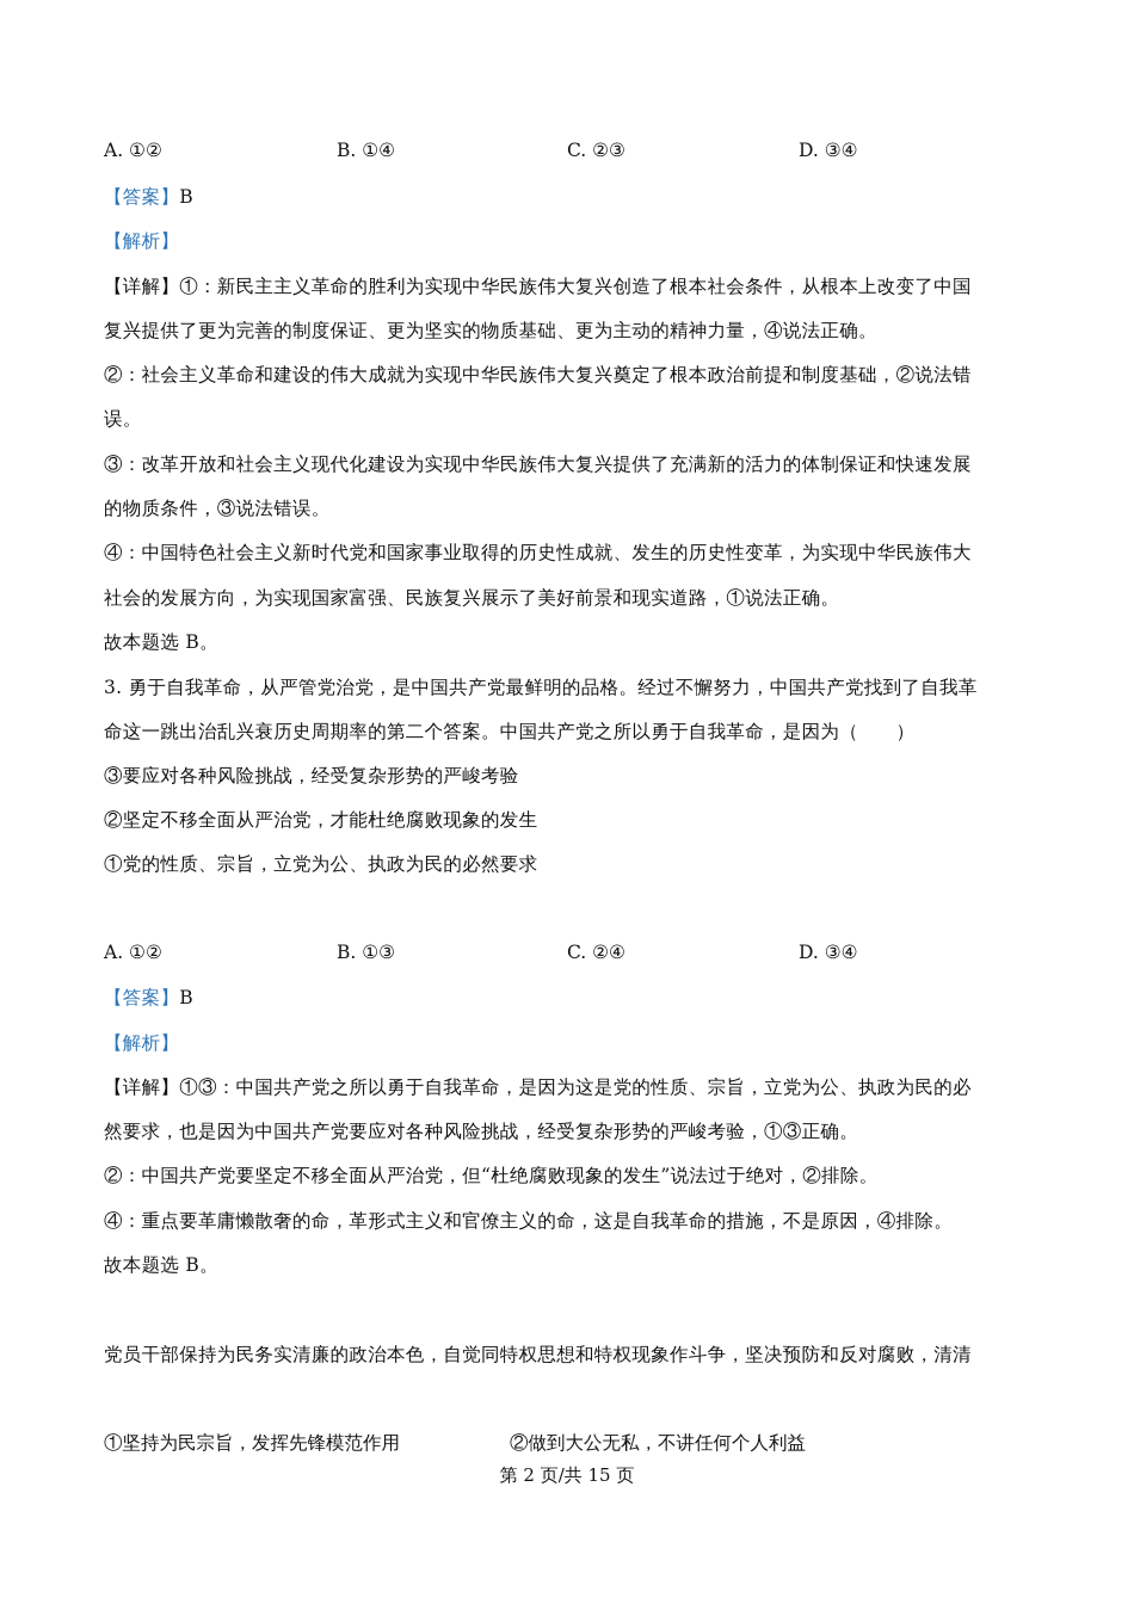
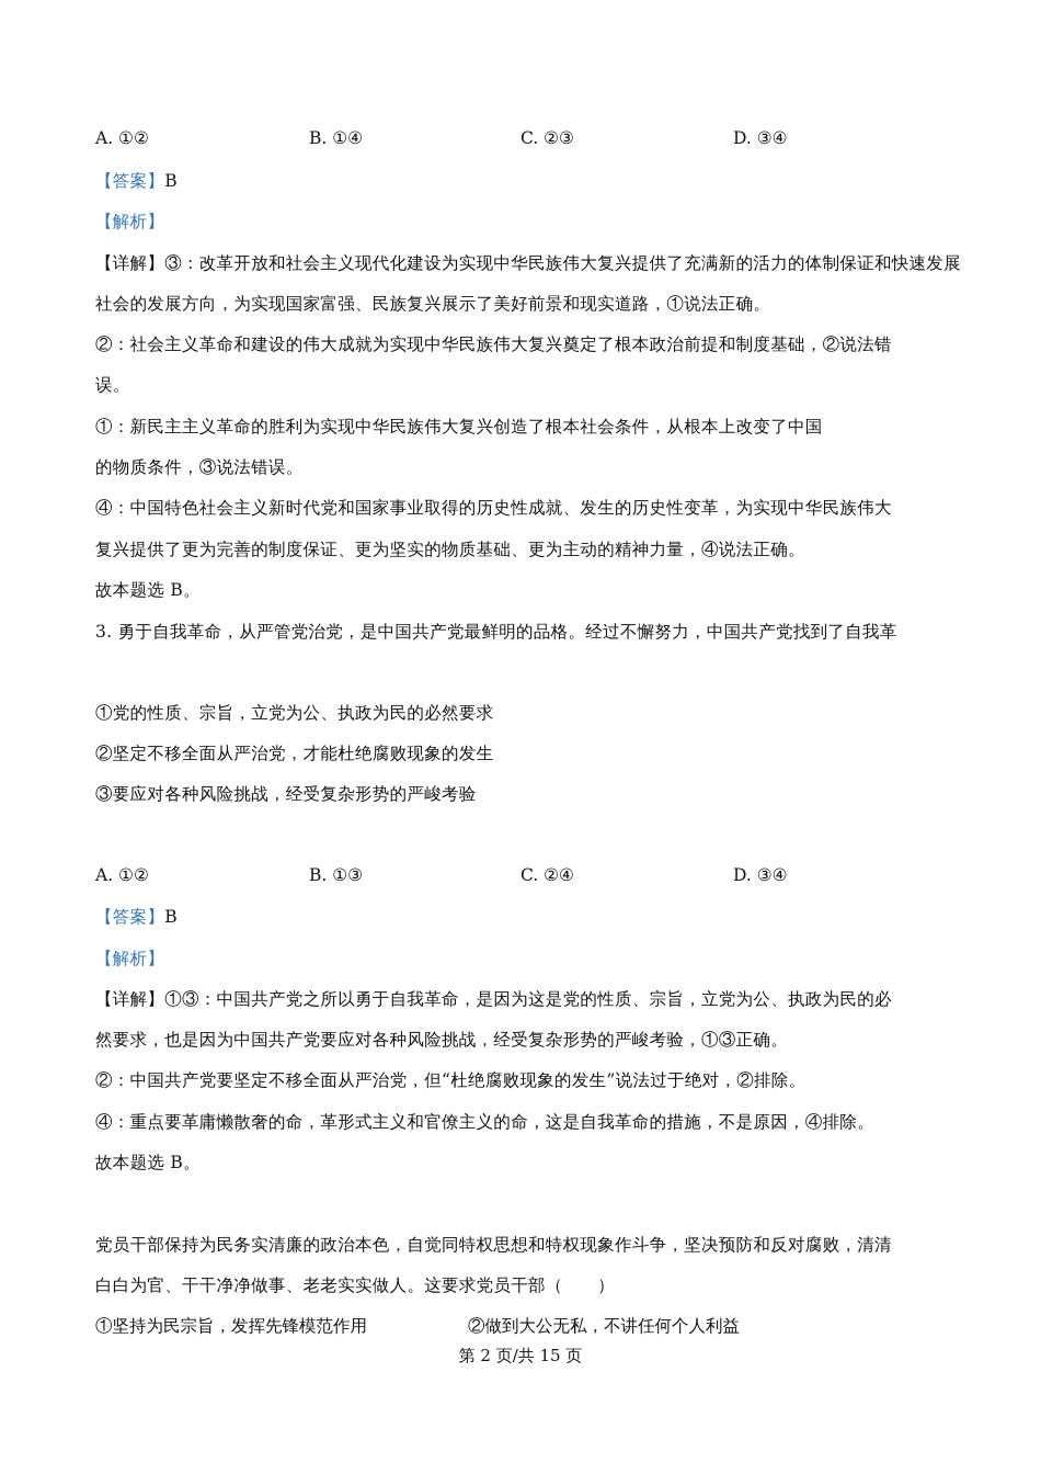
  A. ①②
  B. ①④
  C. ②③
  D. ③④
  【答案】B
  【解析】
- 【详解】①：新民主主义革命的胜利为实现中华民族伟大复兴创造了根本社会条件，从根本上改变了中国
+ 【详解】③：改革开放和社会主义现代化建设为实现中华民族伟大复兴提供了充满新的活力的体制保证和快速发展
- 复兴提供了更为完善的制度保证、更为坚实的物质基础、更为主动的精神力量，④说法正确。
+ 社会的发展方向，为实现国家富强、民族复兴展示了美好前景和现实道路，①说法正确。
  ②：社会主义革命和建设的伟大成就为实现中华民族伟大复兴奠定了根本政治前提和制度基础，②说法错
  误。
- ③：改革开放和社会主义现代化建设为实现中华民族伟大复兴提供了充满新的活力的体制保证和快速发展
+ ①：新民主主义革命的胜利为实现中华民族伟大复兴创造了根本社会条件，从根本上改变了中国
  的物质条件，③说法错误。
  ④：中国特色社会主义新时代党和国家事业取得的历史性成就、发生的历史性变革，为实现中华民族伟大
- 社会的发展方向，为实现国家富强、民族复兴展示了美好前景和现实道路，①说法正确。
+ 复兴提供了更为完善的制度保证、更为坚实的物质基础、更为主动的精神力量，④说法正确。
  故本题选 B。
  3. 勇于自我革命，从严管党治党，是中国共产党最鲜明的品格。经过不懈努力，中国共产党找到了自我革
- 命这一跳出治乱兴衰历史周期率的第二个答案。中国共产党之所以勇于自我革命，是因为（ ）
- ③要应对各种风险挑战，经受复杂形势的严峻考验
+ ①党的性质、宗旨，立党为公、执政为民的必然要求
  ②坚定不移全面从严治党，才能杜绝腐败现象的发生
- ①党的性质、宗旨，立党为公、执政为民的必然要求
+ ③要应对各种风险挑战，经受复杂形势的严峻考验
  A. ①②
  B. ①③
  C. ②④
  D. ③④
  【答案】B
  【解析】
  【详解】①③：中国共产党之所以勇于自我革命，是因为这是党的性质、宗旨，立党为公、执政为民的必
  然要求，也是因为中国共产党要应对各种风险挑战，经受复杂形势的严峻考验，①③正确。
  ②：中国共产党要坚定不移全面从严治党，但“杜绝腐败现象的发生”说法过于绝对，②排除。
  ④：重点要革庸懒散奢的命，革形式主义和官僚主义的命，这是自我革命的措施，不是原因，④排除。
  故本题选 B。
  党员干部保持为民务实清廉的政治本色，自觉同特权思想和特权现象作斗争，坚决预防和反对腐败，清清
+ 白白为官、干干净净做事、老老实实做人。这要求党员干部（ ）
  ①坚持为民宗旨，发挥先锋模范作用
  ②做到大公无私，不讲任何个人利益
  第 2 页/共 15 页
